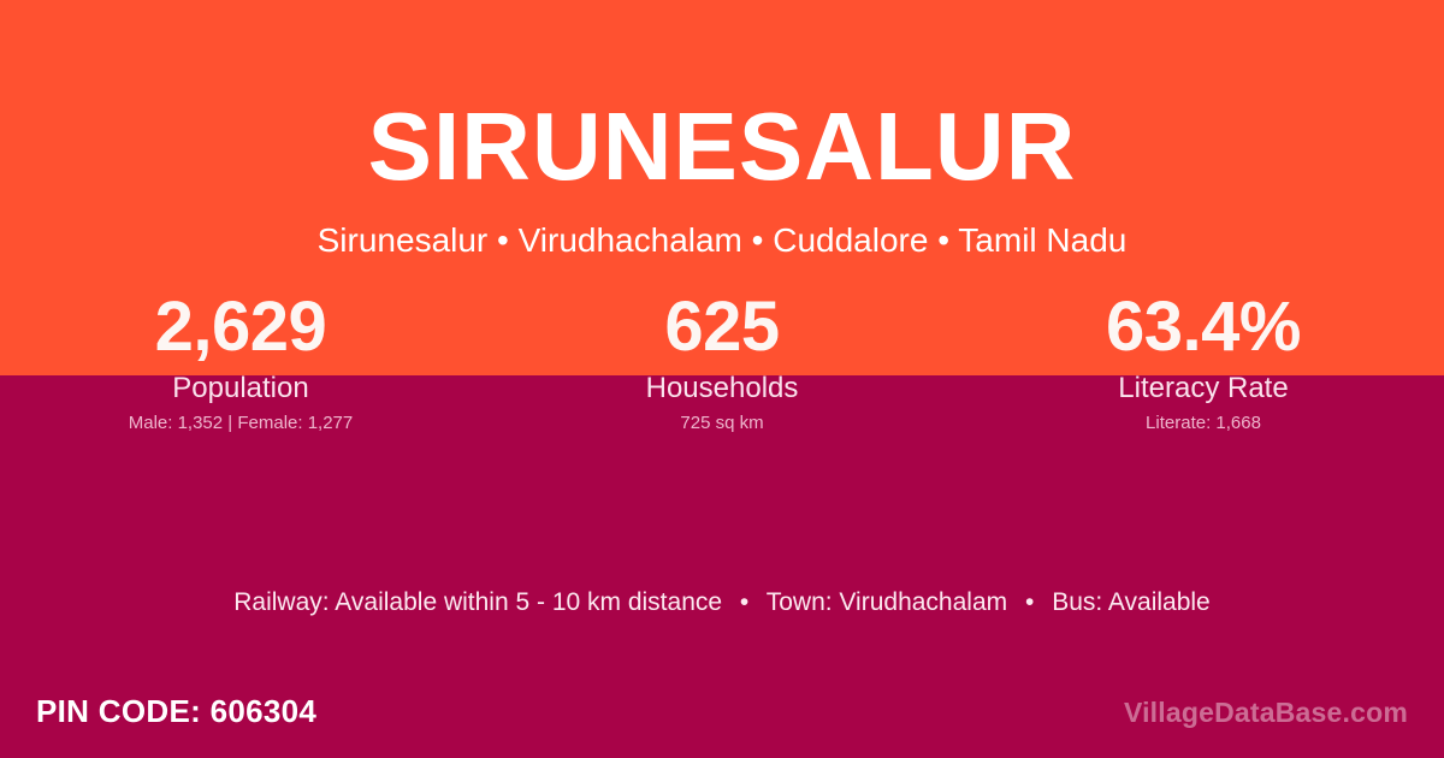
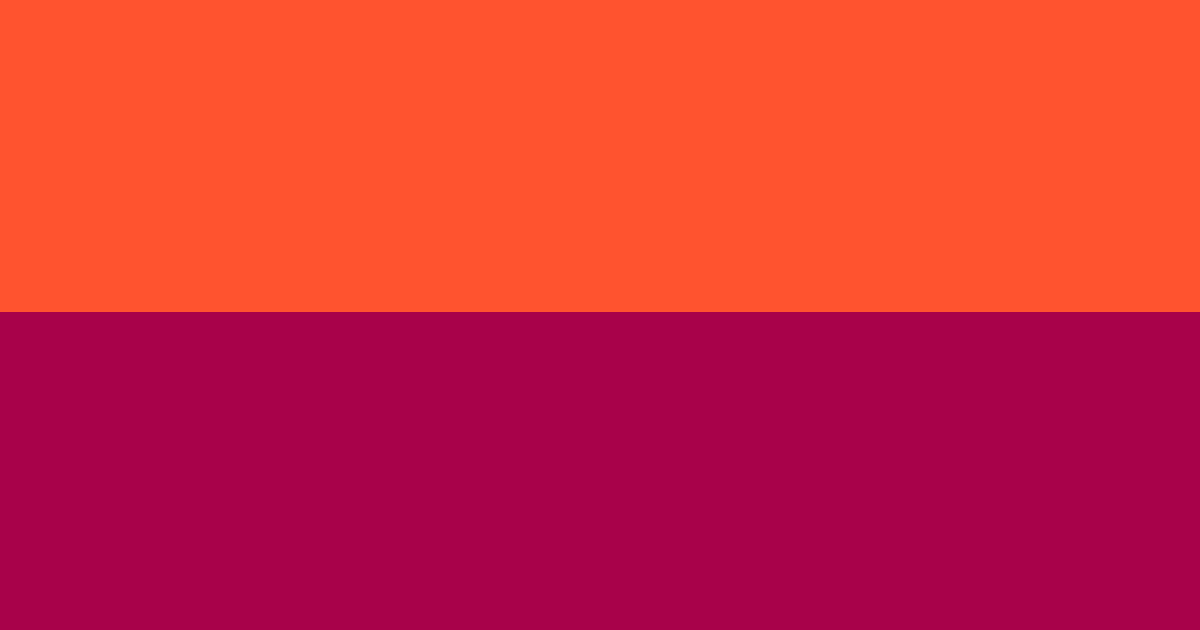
- SIRUNESALUR
- Sirunesalur • Virudhachalam • Cuddalore • Tamil Nadu
- 2,629
- Population
- Male: 1,352 | Female: 1,277
- 625
- Households
- 725 sq km
- 63.4%
- Literacy Rate
- Literate: 1,668
- Railway: Available within 5 - 10 km distance • Town: Virudhachalam • Bus: Available
- PIN CODE: 606304
- VillageDataBase.com
